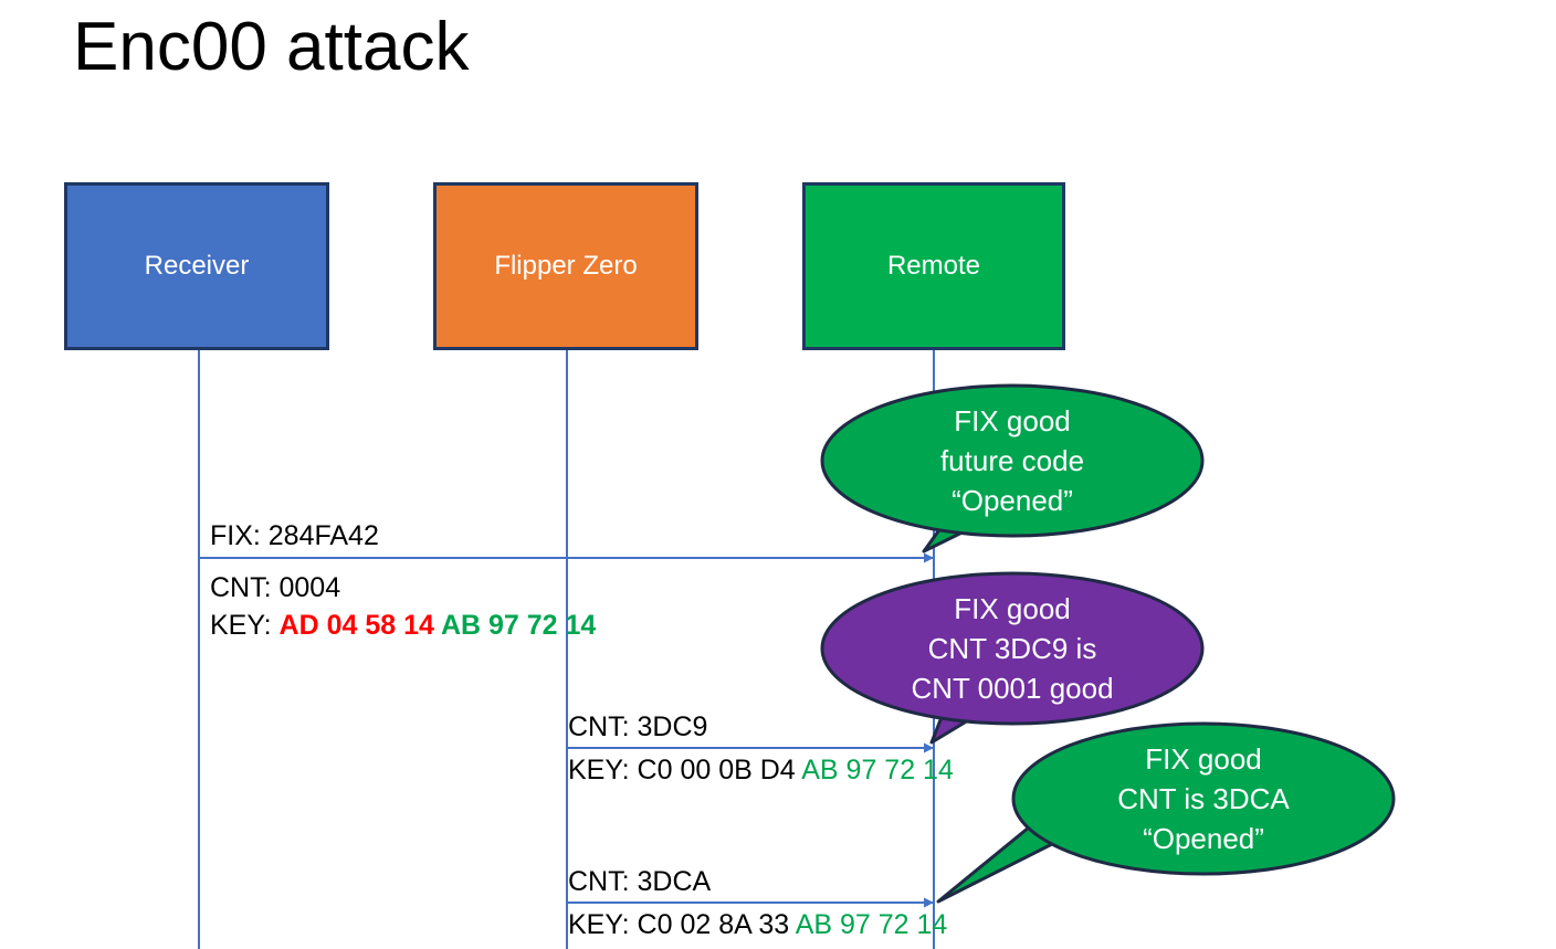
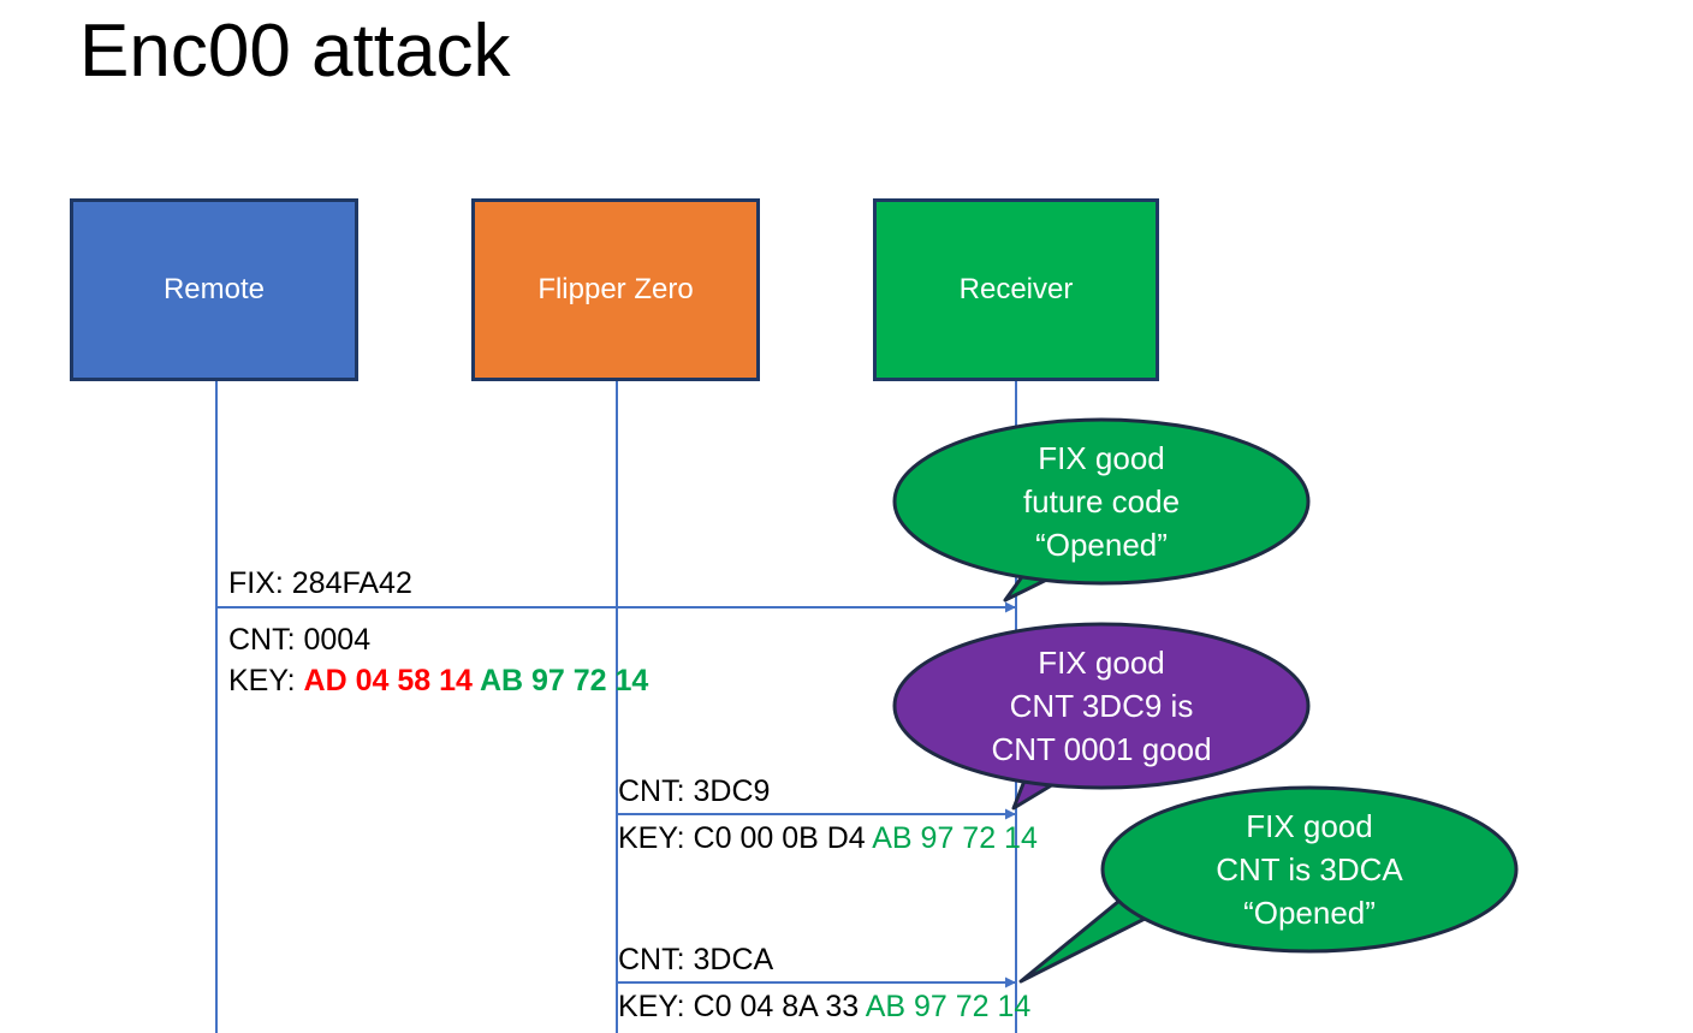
  Enc00 attack
- Receiver
+ Remote
  Flipper Zero
- Remote
+ Receiver
  FIX: 284FA42
  CNT: 0004
  KEY: AD 04 58 14 AB 97 72 14
  CNT: 3DC9
  KEY: C0 00 0B D4 AB 97 72 14
  CNT: 3DCA
- KEY: C0 02 8A 33 AB 97 72 14
+ KEY: C0 04 8A 33 AB 97 72 14
  FIX good
  future code
  “Opened”
  FIX good
  CNT 3DC9 is
  CNT 0001 good
  FIX good
  CNT is 3DCA
  “Opened”
